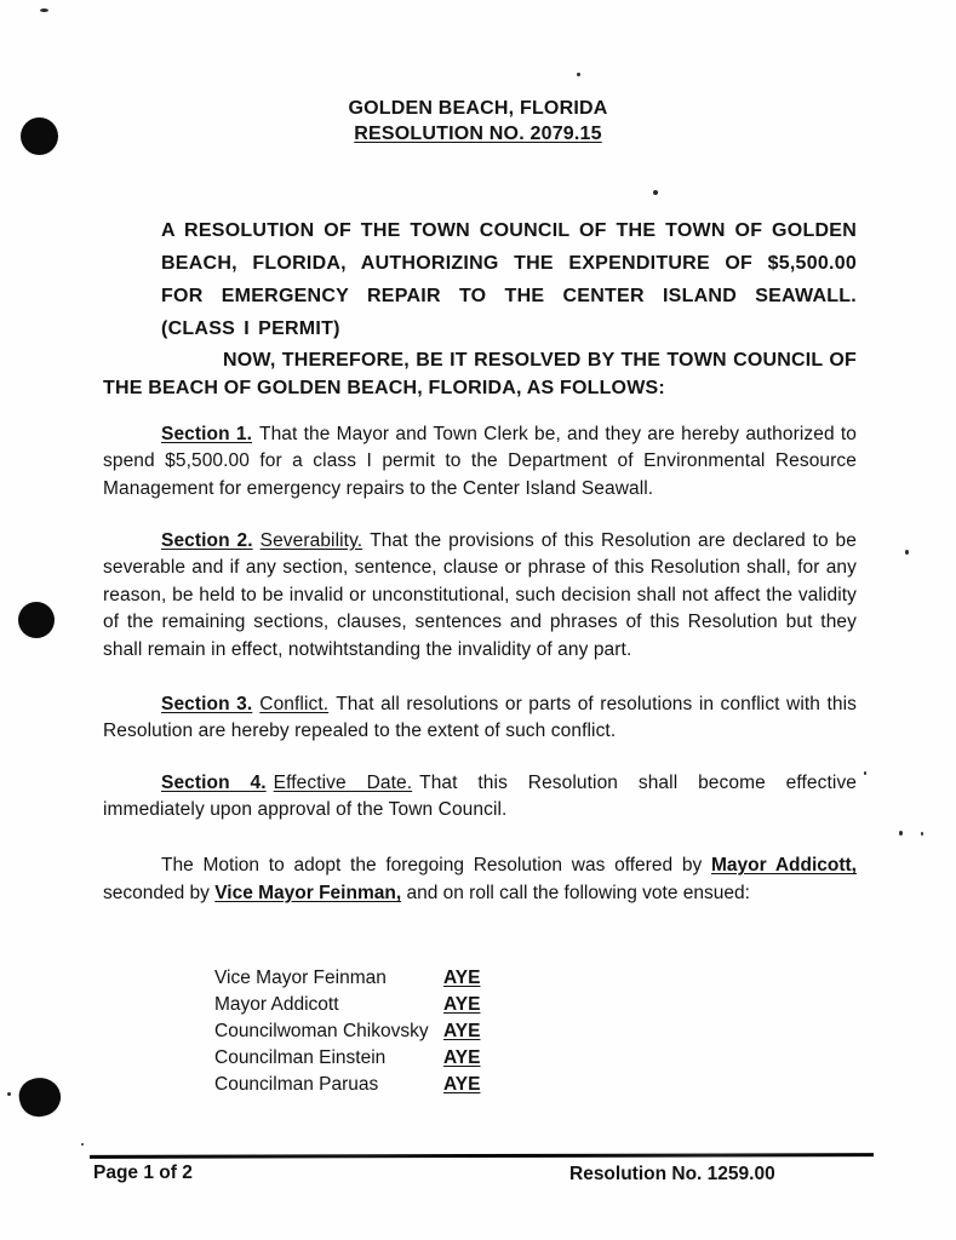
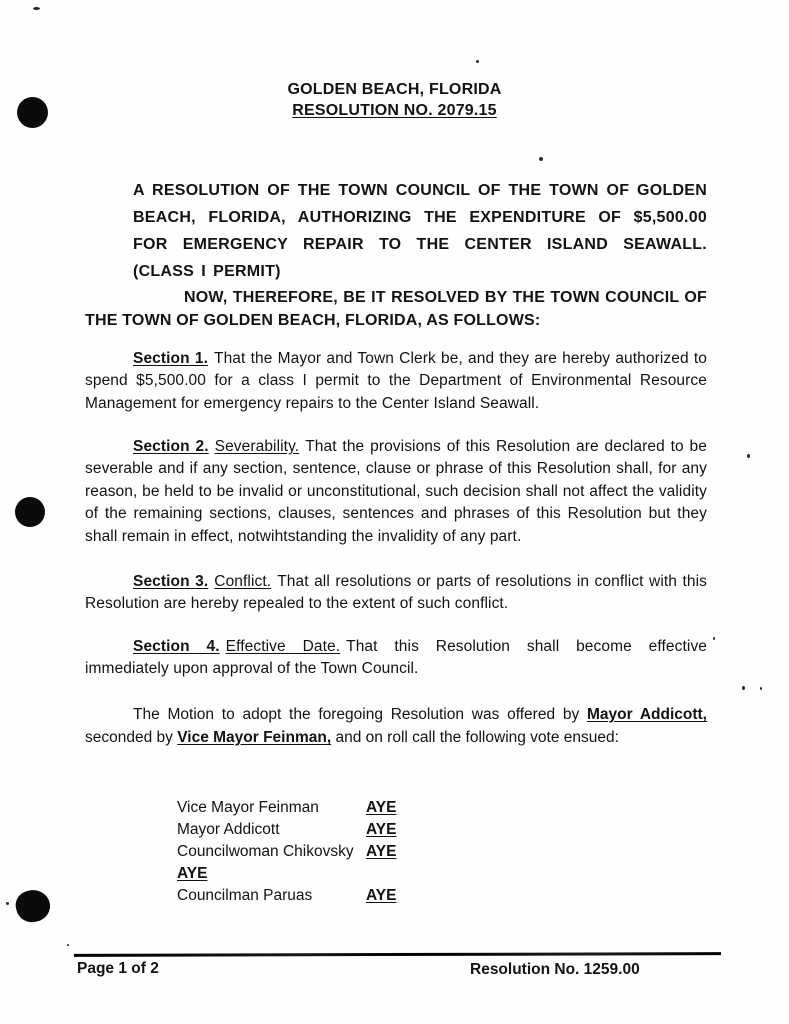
  GOLDEN BEACH, FLORIDA
  RESOLUTION NO. 2079.15
  A RESOLUTION OF THE TOWN COUNCIL OF THE TOWN OF GOLDEN BEACH, FLORIDA, AUTHORIZING THE EXPENDITURE OF $5,500.00 FOR EMERGENCY REPAIR TO THE CENTER ISLAND SEAWALL. (CLASS I PERMIT)
- NOW, THEREFORE, BE IT RESOLVED BY THE TOWN COUNCIL OF THE BEACH OF GOLDEN BEACH, FLORIDA, AS FOLLOWS:
+ NOW, THEREFORE, BE IT RESOLVED BY THE TOWN COUNCIL OF THE TOWN OF GOLDEN BEACH, FLORIDA, AS FOLLOWS:
  Section 1. That the Mayor and Town Clerk be, and they are hereby authorized to spend $5,500.00 for a class I permit to the Department of Environmental Resource Management for emergency repairs to the Center Island Seawall.
  Section 2. Severability. That the provisions of this Resolution are declared to be severable and if any section, sentence, clause or phrase of this Resolution shall, for any reason, be held to be invalid or unconstitutional, such decision shall not affect the validity of the remaining sections, clauses, sentences and phrases of this Resolution but they shall remain in effect, notwihtstanding the invalidity of any part.
  Section 3. Conflict. That all resolutions or parts of resolutions in conflict with this Resolution are hereby repealed to the extent of such conflict.
  Section 4. Effective Date. That this Resolution shall become effective immediately upon approval of the Town Council.
  The Motion to adopt the foregoing Resolution was offered by Mayor Addicott, seconded by Vice Mayor Feinman, and on roll call the following vote ensued:
  Vice Mayor Feinman
  AYE
  Mayor Addicott
  AYE
  Councilwoman Chikovsky
  AYE
- Councilman Einstein
  AYE
  Councilman Paruas
  AYE
  Page 1 of 2
  Resolution No. 1259.00
